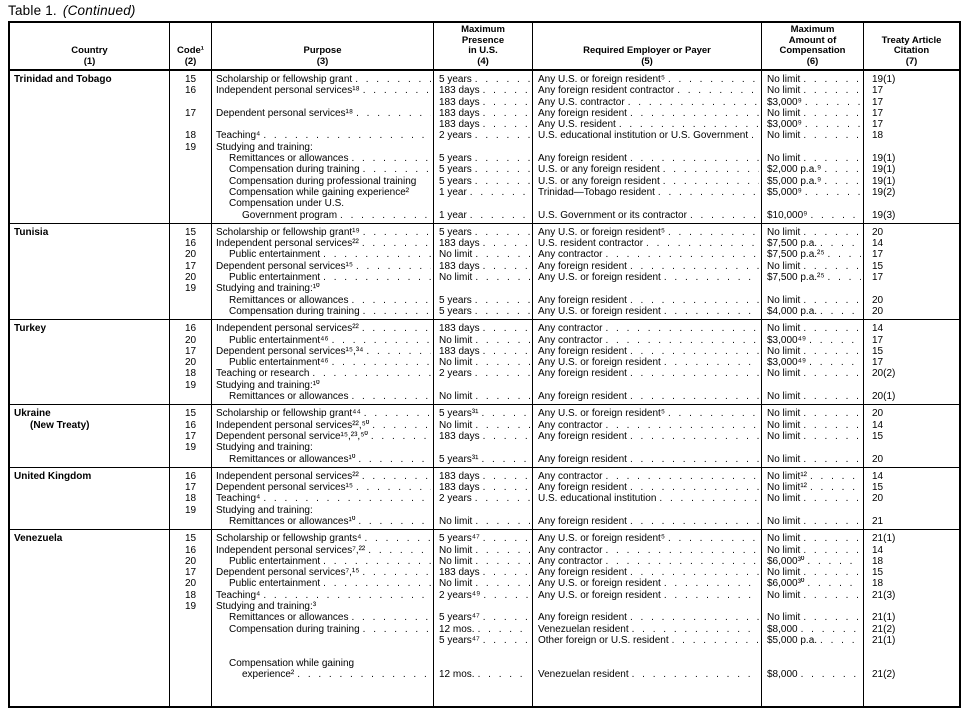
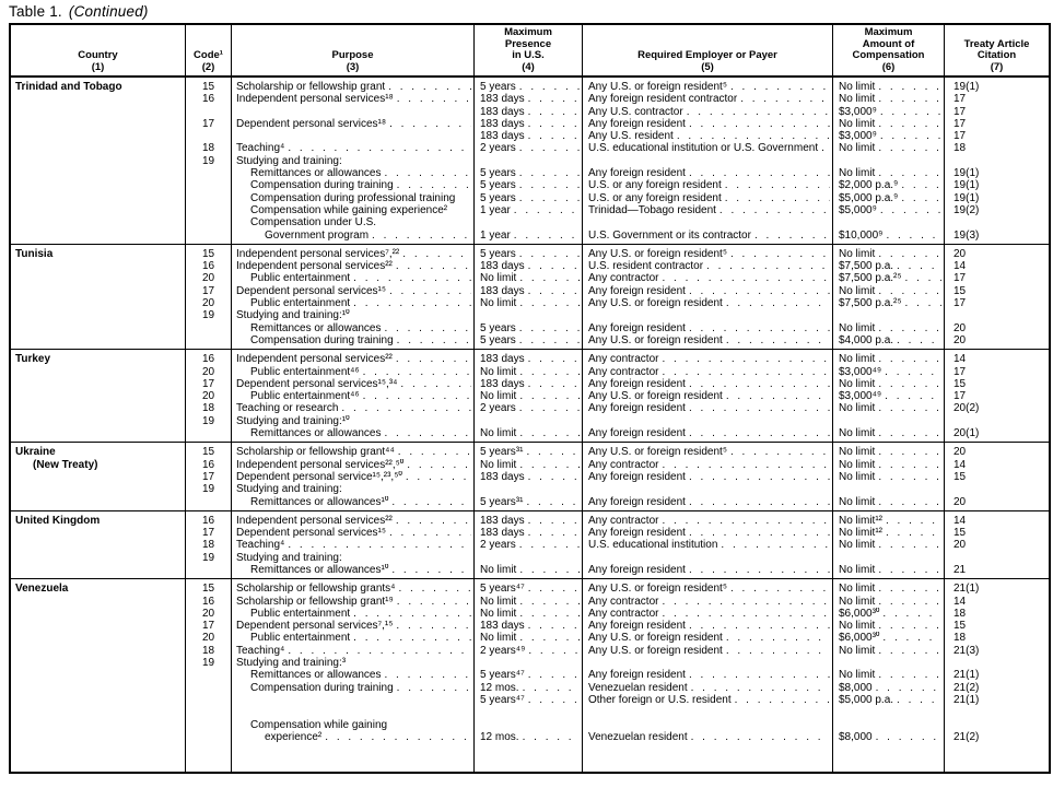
  Table 1. (Continued)
  Country
  (1)
  Code¹
  (2)
  Purpose
  (3)
  Maximum
  Presence
  in U.S.
  (4)
  Required Employer or Payer
  (5)
  Maximum
  Amount of
  Compensation
  (6)
  Treaty Article
  Citation
  (7)
  Trinidad and Tobago
  15
  16
  17
  18
  19
  Scholarship or fellowship grant
  Independent personal services¹⁸
  Dependent personal services¹⁸
  Teaching⁴
  Studying and training:
  Remittances or allowances
  Compensation during training
  Compensation during professional training
  Compensation while gaining experience²
  Compensation under U.S.
  Government program
  5 years
  183 days
  183 days
  183 days
  183 days
  2 years
  5 years
  5 years
  5 years
  1 year
  1 year
  Any U.S. or foreign resident⁵
  Any foreign resident contractor
  Any U.S. contractor
  Any foreign resident
  Any U.S. resident
  U.S. educational institution or U.S. Government
  Any foreign resident
  U.S. or any foreign resident
  U.S. or any foreign resident
  Trinidad—Tobago resident
  U.S. Government or its contractor
  No limit
  No limit
  $3,000⁹
  No limit
  $3,000⁹
  No limit
  No limit
  $2,000 p.a.⁹
  $5,000 p.a.⁹
  $5,000⁹
  $10,000⁹
  19(1)
  17
  17
  17
  17
  18
  19(1)
  19(1)
  19(1)
  19(2)
  19(3)
  Tunisia
  15
  16
  20
  17
  20
  19
- Scholarship or fellowship grant¹⁹
+ Independent personal services⁷,²²
  Independent personal services²²
  Public entertainment
  Dependent personal services¹⁵
  Public entertainment
  Studying and training:¹⁰
  Remittances or allowances
  Compensation during training
  5 years
  183 days
  No limit
  183 days
  No limit
  5 years
  5 years
  Any U.S. or foreign resident⁵
  U.S. resident contractor
  Any contractor
  Any foreign resident
  Any U.S. or foreign resident
  Any foreign resident
  Any U.S. or foreign resident
  No limit
  $7,500 p.a.
  $7,500 p.a.²⁵
  No limit
  $7,500 p.a.²⁵
  No limit
  $4,000 p.a.
  20
  14
  17
  15
  17
  20
  20
  Turkey
  16
  20
  17
  20
  18
  19
  Independent personal services²²
  Public entertainment⁴⁶
  Dependent personal services¹⁵,³⁴
  Public entertainment⁴⁶
  Teaching or research
  Studying and training:¹⁰
  Remittances or allowances
  183 days
  No limit
  183 days
  No limit
  2 years
  No limit
  Any contractor
  Any contractor
  Any foreign resident
  Any U.S. or foreign resident
  Any foreign resident
  Any foreign resident
  No limit
  $3,000⁴⁹
  No limit
  $3,000⁴⁹
  No limit
  No limit
  14
  17
  15
  17
  20(2)
  20(1)
  Ukraine
  (New Treaty)
  15
  16
  17
  19
  Scholarship or fellowship grant⁴⁴
  Independent personal services²²,⁵⁰
  Dependent personal service¹⁵,²³,⁵⁰
  Studying and training:
  Remittances or allowances¹⁰
  5 years³¹
  No limit
  183 days
  5 years³¹
  Any U.S. or foreign resident⁵
  Any contractor
  Any foreign resident
  Any foreign resident
  No limit
  No limit
  No limit
  No limit
  20
  14
  15
  20
  United Kingdom
  16
  17
  18
  19
  Independent personal services²²
  Dependent personal services¹⁵
  Teaching⁴
  Studying and training:
  Remittances or allowances¹⁰
  183 days
  183 days
  2 years
  No limit
  Any contractor
  Any foreign resident
  U.S. educational institution
  Any foreign resident
  No limit¹²
  No limit¹²
  No limit
  No limit
  14
  15
  20
  21
  Venezuela
  15
  16
  20
  17
  20
  18
  19
  Scholarship or fellowship grants⁴
- Independent personal services⁷,²²
+ Scholarship or fellowship grant¹⁹
  Public entertainment
  Dependent personal services⁷,¹⁵
  Public entertainment
  Teaching⁴
  Studying and training:³
  Remittances or allowances
  Compensation during training
  Compensation while gaining
  experience²
  5 years⁴⁷
  No limit
  No limit
  183 days
  No limit
  2 years⁴⁹
  5 years⁴⁷
  12 mos.
  5 years⁴⁷
  12 mos.
  Any U.S. or foreign resident⁵
  Any contractor
  Any contractor
  Any foreign resident
  Any U.S. or foreign resident
  Any U.S. or foreign resident
  Any foreign resident
  Venezuelan resident
  Other foreign or U.S. resident
  Venezuelan resident
  No limit
  No limit
  $6,000³⁰
  No limit
  $6,000³⁰
  No limit
  No limit
  $8,000
  $5,000 p.a.
  $8,000
  21(1)
  14
  18
  15
  18
  21(3)
  21(1)
  21(2)
  21(1)
  21(2)
